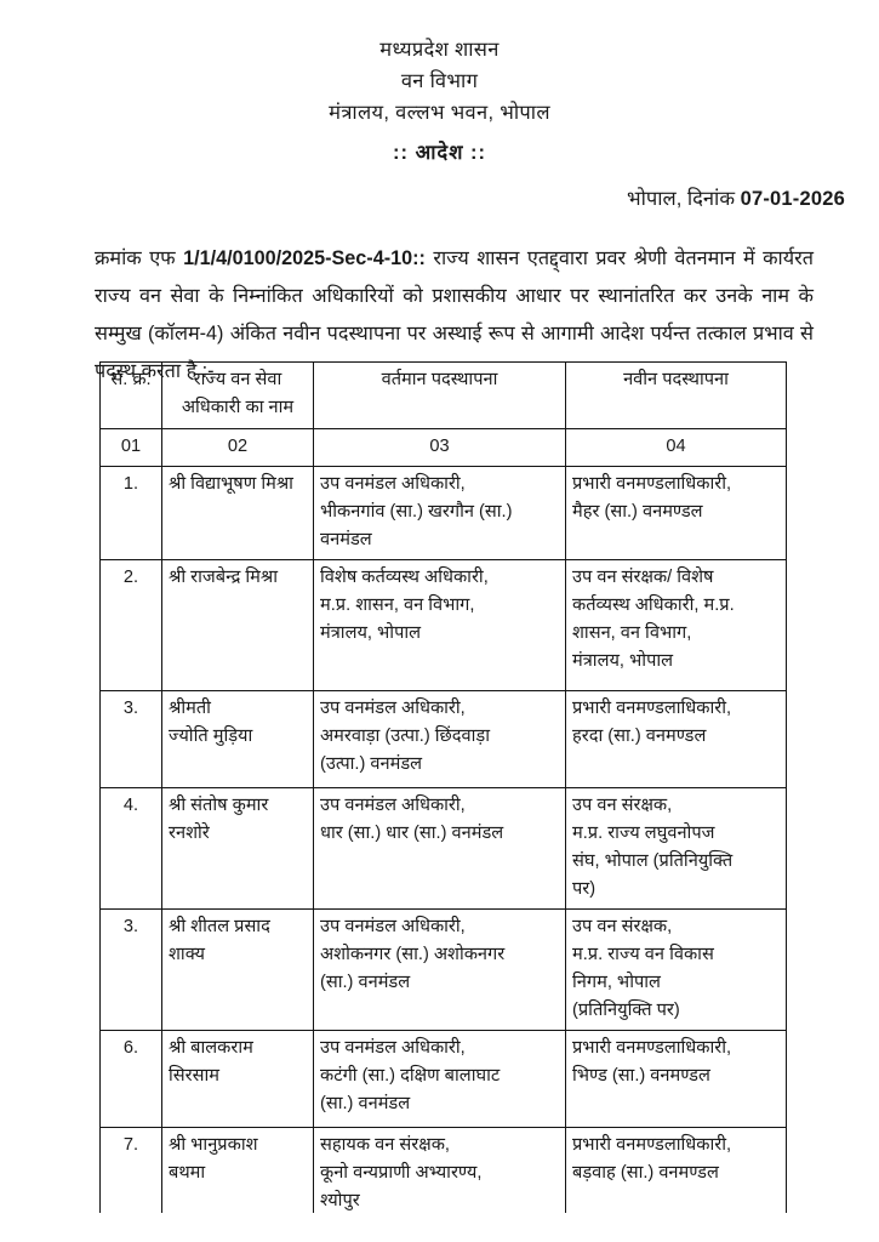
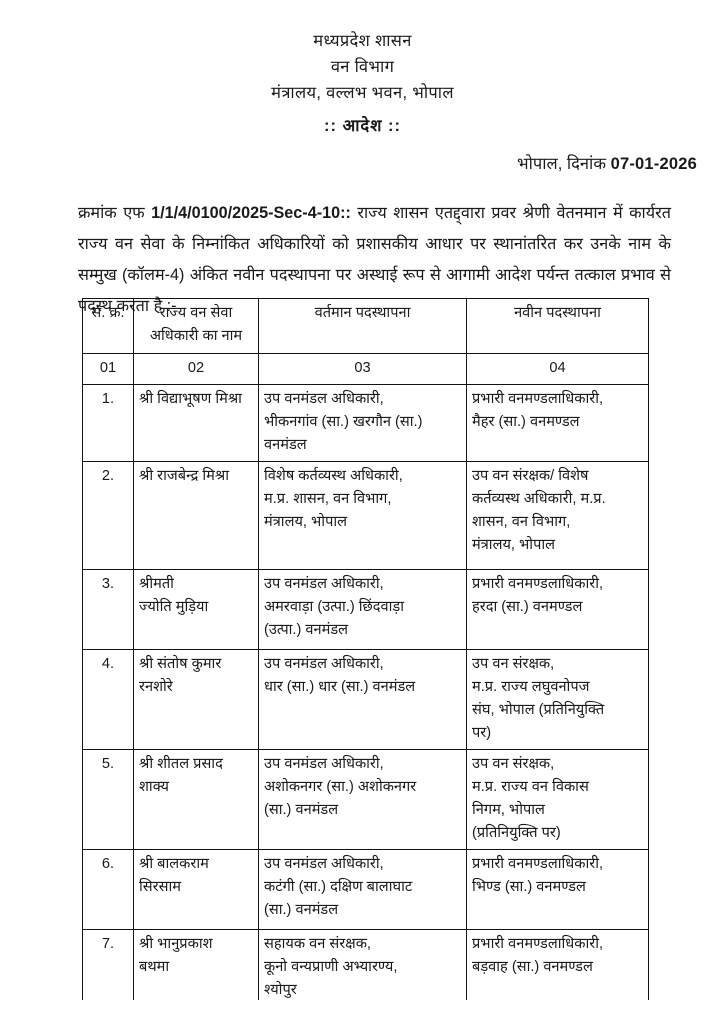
  मध्यप्रदेश शासन
  वन विभाग
  मंत्रालय, वल्लभ भवन, भोपाल
  :: आदेश ::
  भोपाल, दिनांक 07-01-2026
  क्रमांक एफ 1/1/4/0100/2025-Sec-4-10:: राज्य शासन एतद्द्वारा प्रवर श्रेणी वेतनमान में कार्यरत राज्य वन सेवा के निम्नांकित अधिकारियों को प्रशासकीय आधार पर स्थानांतरित कर उनके नाम के सम्मुख (कॉलम-4) अंकित नवीन पदस्थापना पर अस्थाई रूप से आगामी आदेश पर्यन्त तत्काल प्रभाव से पदस्थ करता है :-
  स. क्र.	राज्य वन सेवा अधिकारी का नाम	वर्तमान पदस्थापना	नवीन पदस्थापना
  01	02	03	04
  1.	श्री विद्याभूषण मिश्रा	उप वनमंडल अधिकारी, भीकनगांव (सा.) खरगौन (सा.) वनमंडल	प्रभारी वनमण्डलाधिकारी, मैहर (सा.) वनमण्डल
  2.	श्री राजबेन्द्र मिश्रा	विशेष कर्तव्यस्थ अधिकारी, म.प्र. शासन, वन विभाग, मंत्रालय, भोपाल	उप वन संरक्षक/ विशेष कर्तव्यस्थ अधिकारी, म.प्र. शासन, वन विभाग, मंत्रालय, भोपाल
  3.	श्रीमती ज्योति मुड़िया	उप वनमंडल अधिकारी, अमरवाड़ा (उत्पा.) छिंदवाड़ा (उत्पा.) वनमंडल	प्रभारी वनमण्डलाधिकारी, हरदा (सा.) वनमण्डल
  4.	श्री संतोष कुमार रनशोरे	उप वनमंडल अधिकारी, धार (सा.) धार (सा.) वनमंडल	उप वन संरक्षक, म.प्र. राज्य लघुवनोपज संघ, भोपाल (प्रतिनियुक्ति पर)
- 3.	श्री शीतल प्रसाद शाक्य	उप वनमंडल अधिकारी, अशोकनगर (सा.) अशोकनगर (सा.) वनमंडल	उप वन संरक्षक, म.प्र. राज्य वन विकास निगम, भोपाल (प्रतिनियुक्ति पर)
+ 5.	श्री शीतल प्रसाद शाक्य	उप वनमंडल अधिकारी, अशोकनगर (सा.) अशोकनगर (सा.) वनमंडल	उप वन संरक्षक, म.प्र. राज्य वन विकास निगम, भोपाल (प्रतिनियुक्ति पर)
  6.	श्री बालकराम सिरसाम	उप वनमंडल अधिकारी, कटंगी (सा.) दक्षिण बालाघाट (सा.) वनमंडल	प्रभारी वनमण्डलाधिकारी, भिण्ड (सा.) वनमण्डल
  7.	श्री भानुप्रकाश बथमा	सहायक वन संरक्षक, कूनो वन्यप्राणी अभ्यारण्य, श्योपुर	प्रभारी वनमण्डलाधिकारी, बड़वाह (सा.) वनमण्डल
